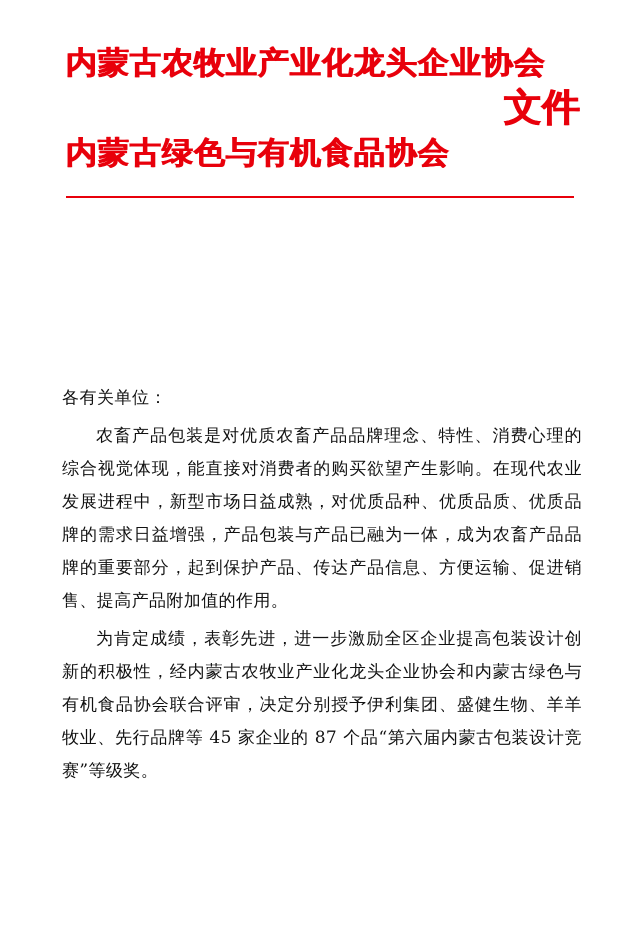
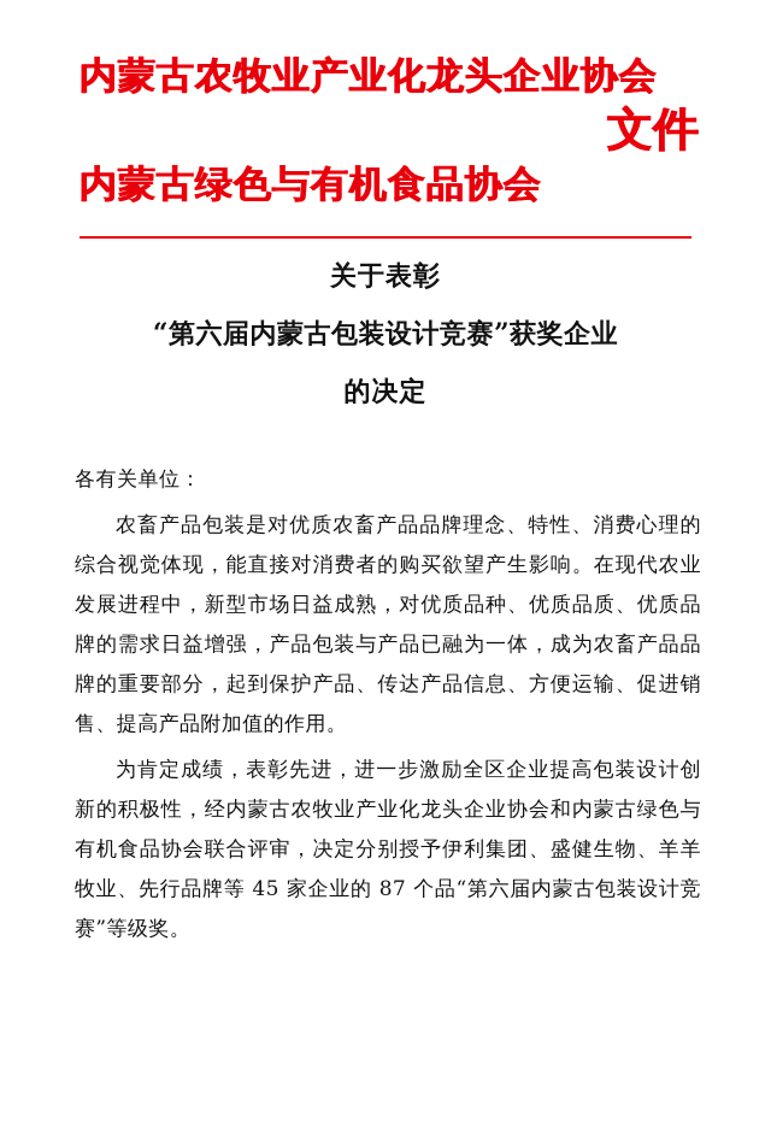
  内蒙古农牧业产业化龙头企业协会
  内蒙古绿色与有机食品协会
  文件
+ 关于表彰
+ “第六届内蒙古包装设计竞赛”获奖企业
+ 的决定
  各有关单位：
  农畜产品包装是对优质农畜产品品牌理念、特性、消费心理的综合视觉体现，能直接对消费者的购买欲望产生影响。在现代农业发展进程中，新型市场日益成熟，对优质品种、优质品质、优质品牌的需求日益增强，产品包装与产品已融为一体，成为农畜产品品牌的重要部分，起到保护产品、传达产品信息、方便运输、促进销售、提高产品附加值的作用。
  为肯定成绩，表彰先进，进一步激励全区企业提高包装设计创新的积极性，经内蒙古农牧业产业化龙头企业协会和内蒙古绿色与有机食品协会联合评审，决定分别授予伊利集团、盛健生物、羊羊牧业、先行品牌等 45 家企业的 87 个品“第六届内蒙古包装设计竞赛”等级奖。
